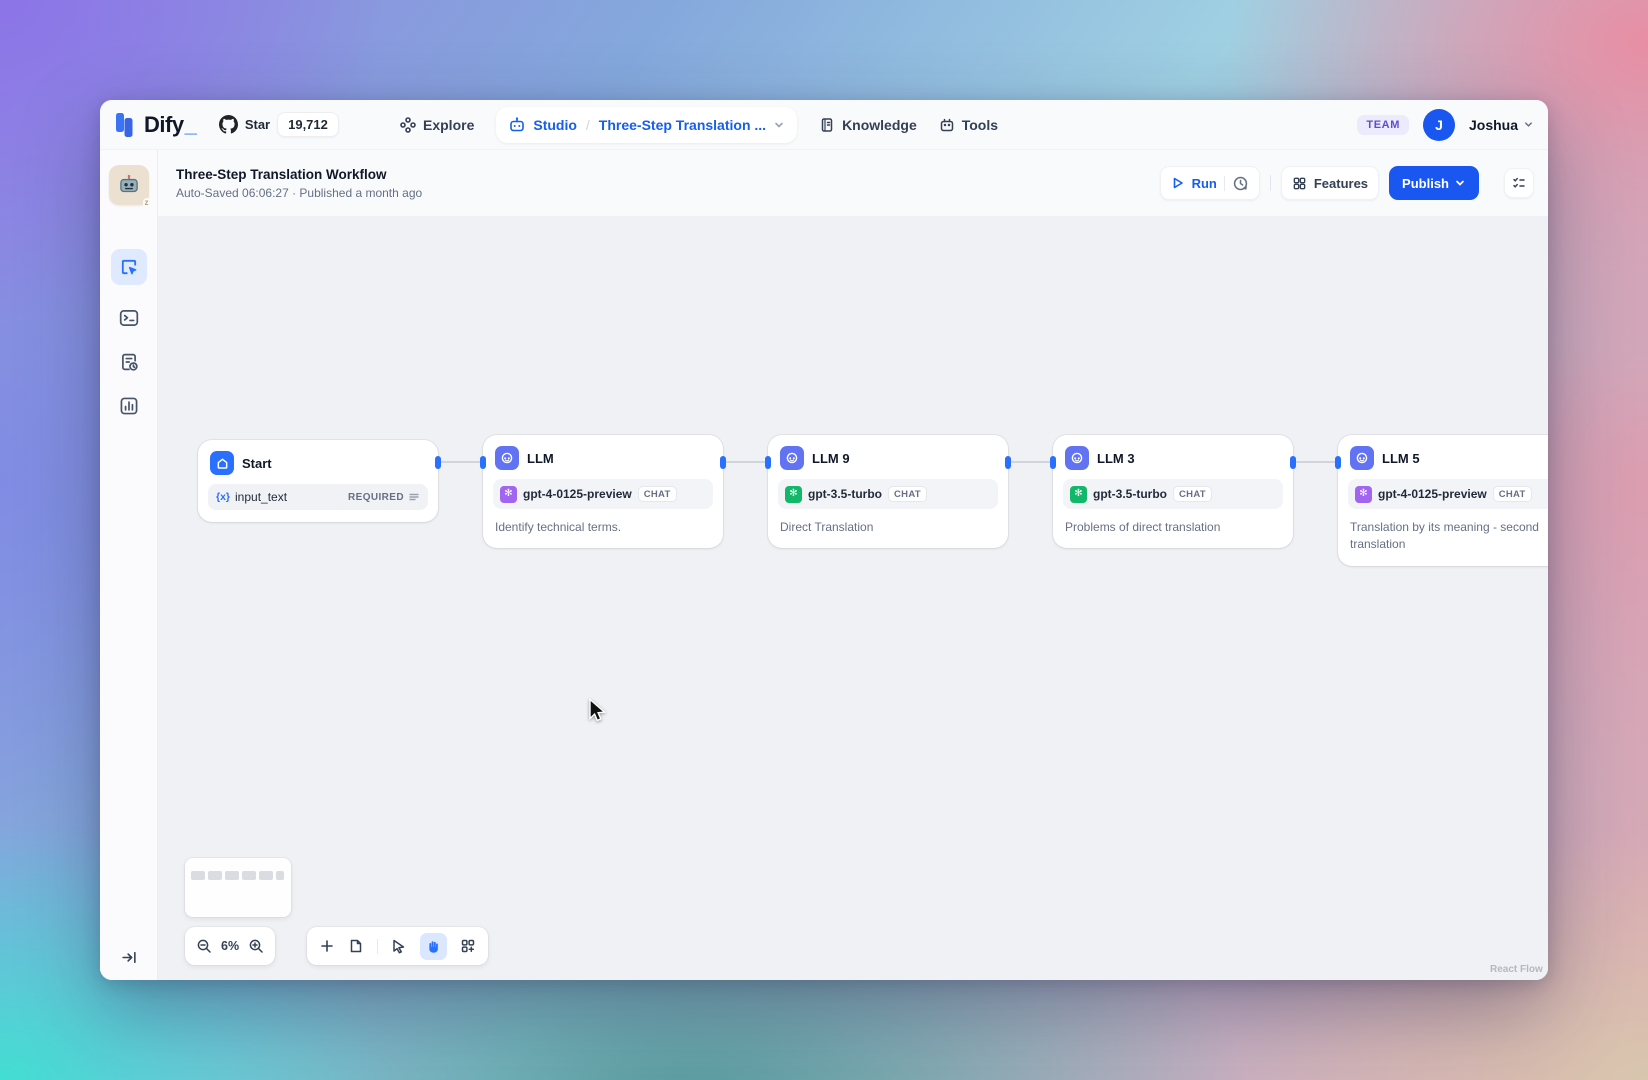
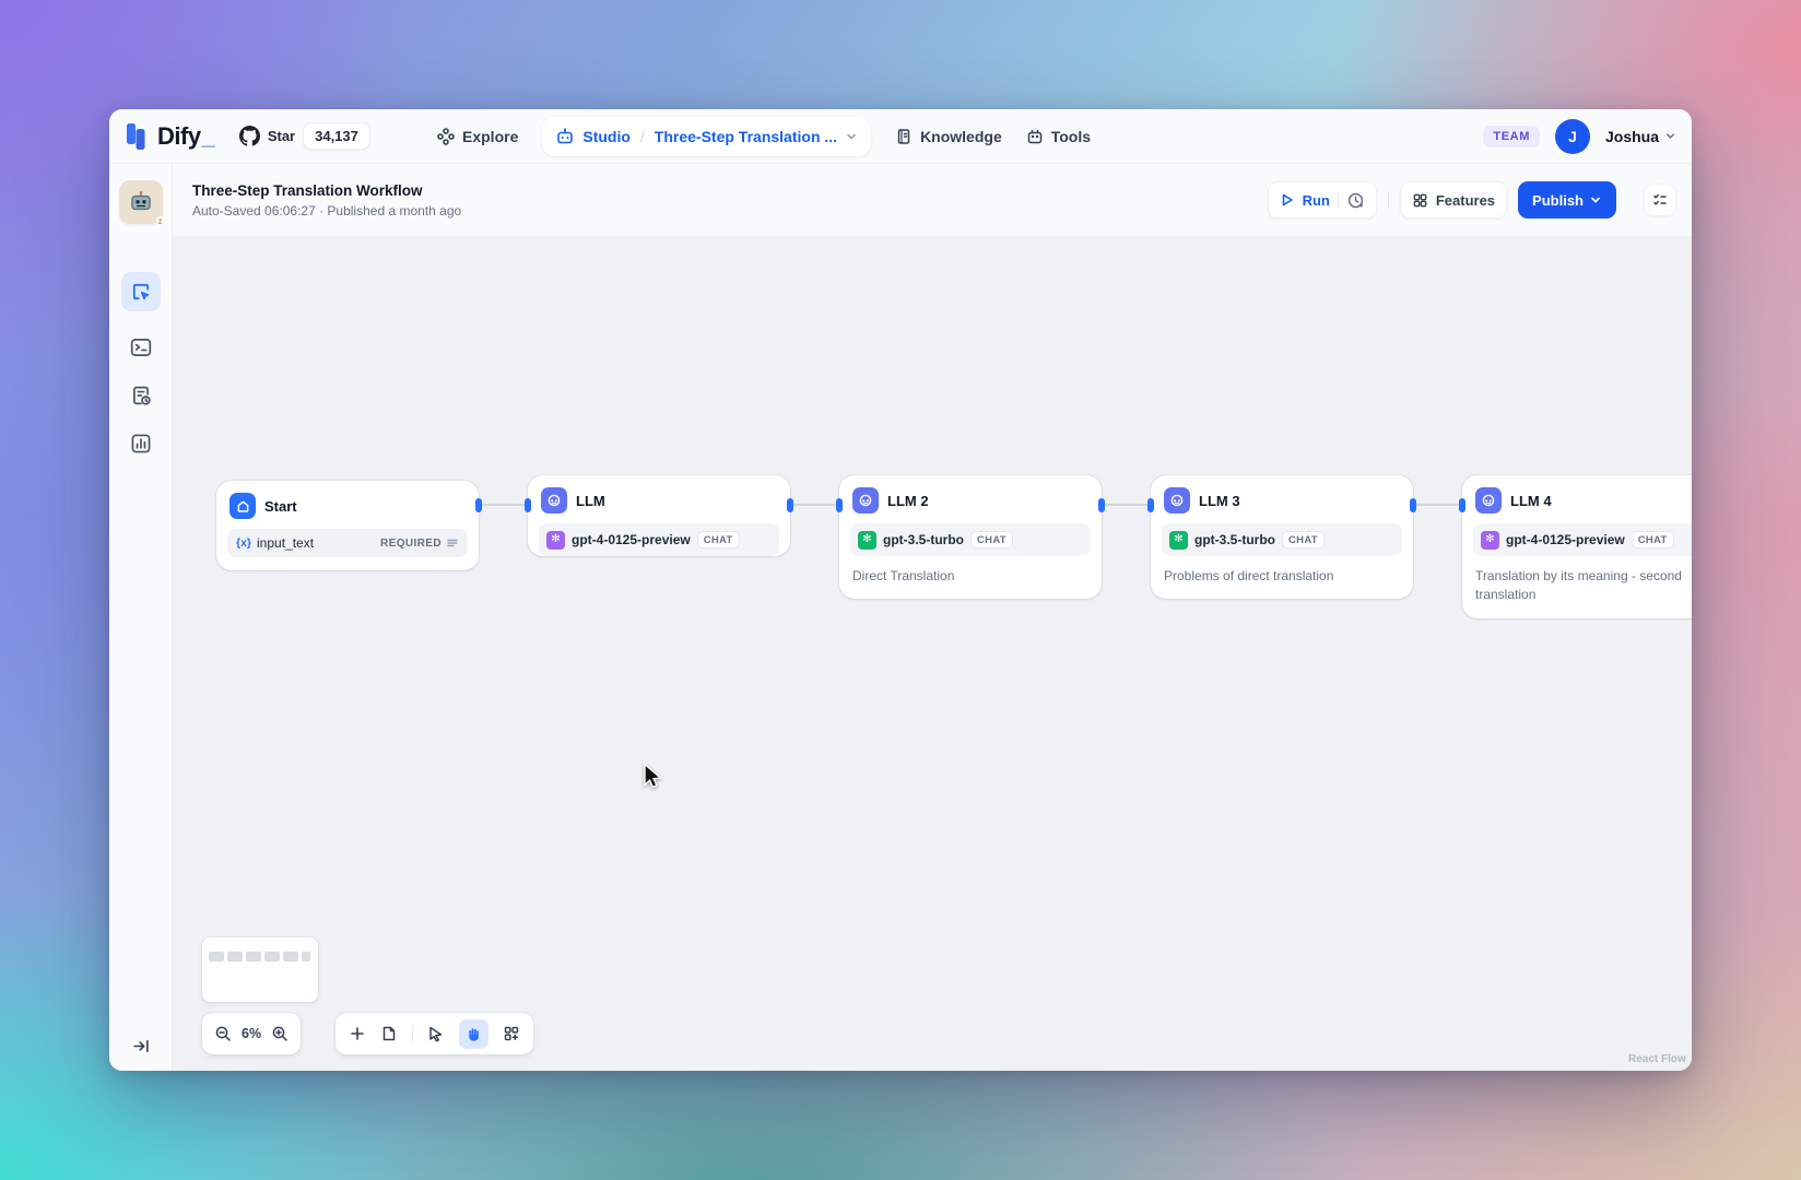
  Dify_
  Star
- 19,712
+ 34,137
  Explore
  Studio
  /
  Three-Step Translation ...
  Knowledge
  Tools
  TEAM
  J
  Joshua
  z
  Three-Step Translation Workflow
  Auto-Saved 06:06:27 · Published a month ago
  Run
  Features
  Publish
  Start
  {x}
  input_text
  REQUIRED
  LLM
  ✻
  gpt-4-0125-preview
  CHAT
- Identify technical terms.
- LLM 9
+ LLM 2
  ✻
  gpt-3.5-turbo
  CHAT
  Direct Translation
  LLM 3
  ✻
  gpt-3.5-turbo
  CHAT
  Problems of direct translation
- LLM 5
+ LLM 4
  ✻
  gpt-4-0125-preview
  CHAT
  Translation by its meaning - second translation
  6%
  React Flow
